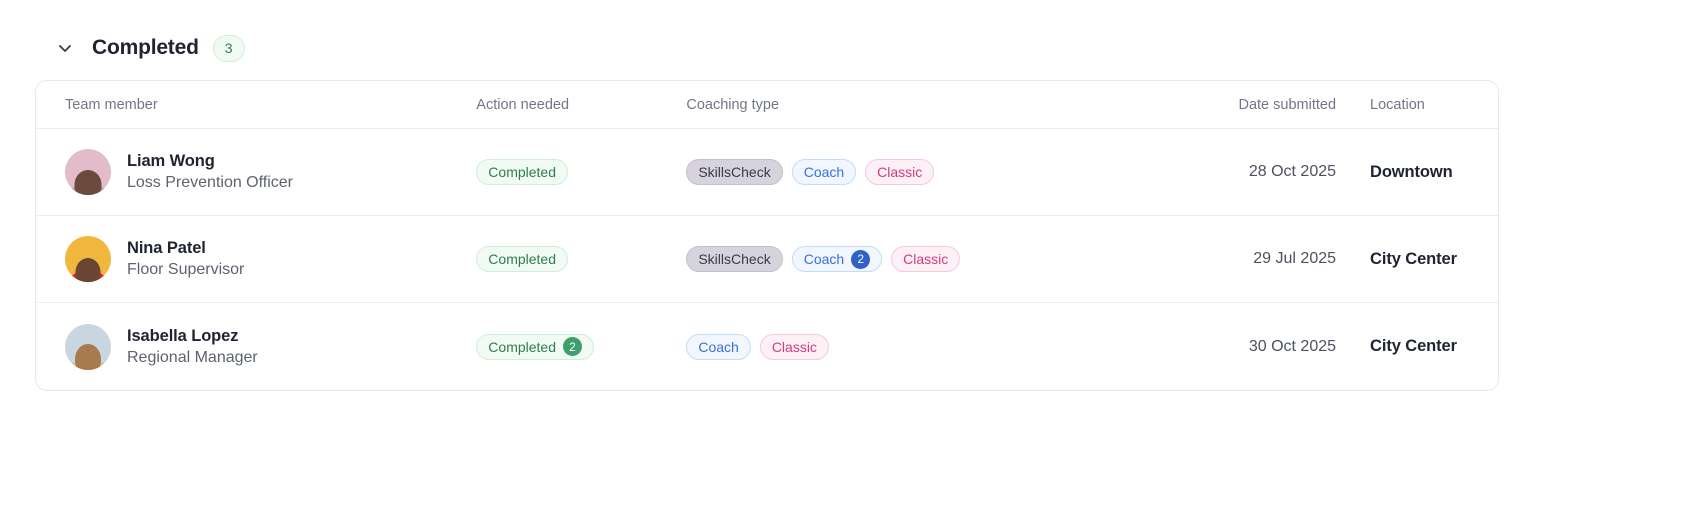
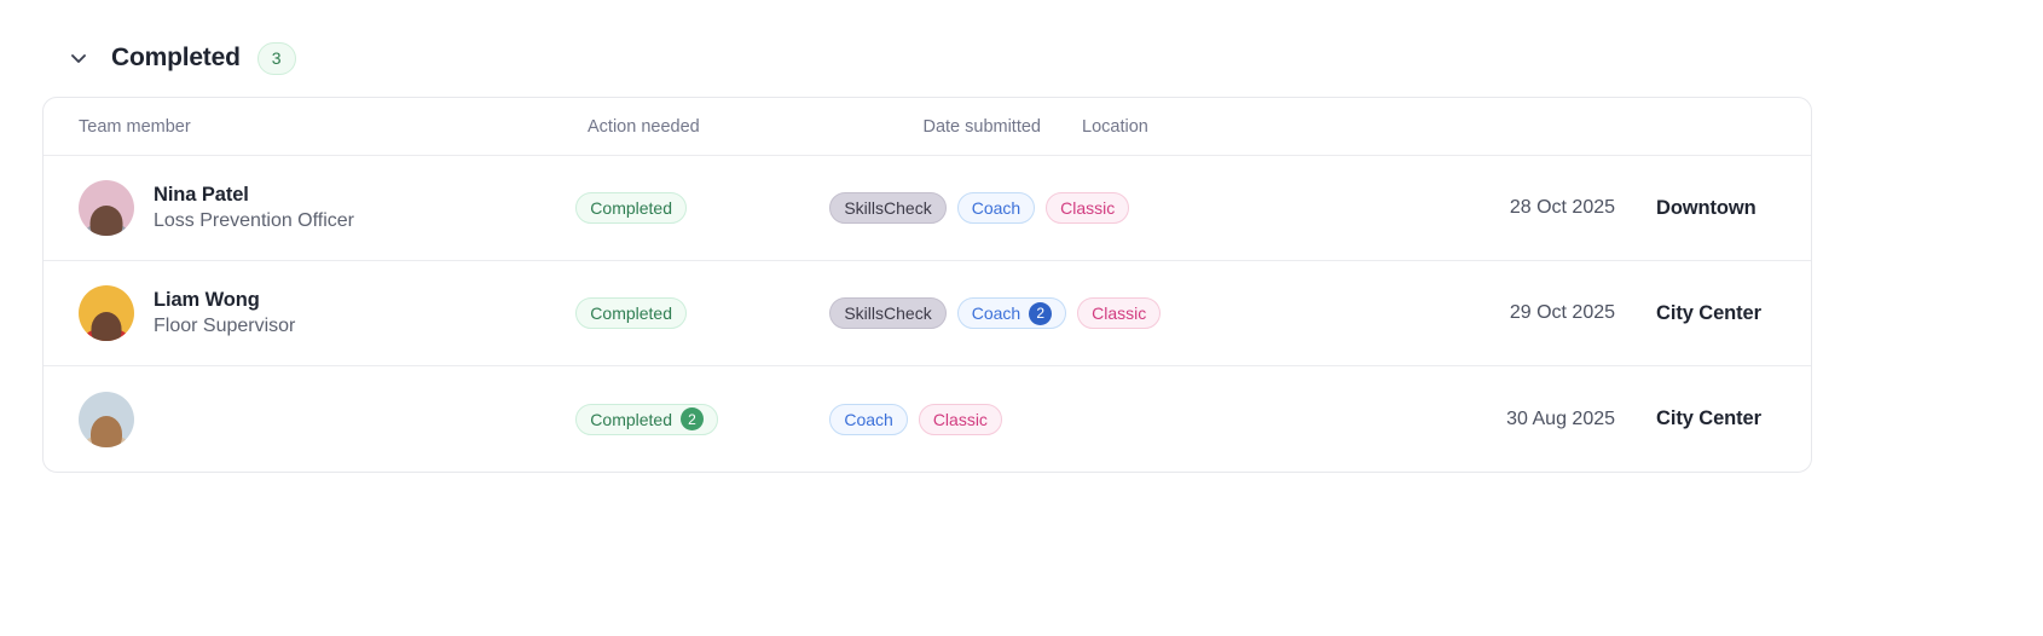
  Completed
  3
  Team member
  Action needed
- Coaching type
  Date submitted
  Location
- Liam Wong
+ Nina Patel
  Loss Prevention Officer
  Completed
  SkillsCheck
  Coach
  Classic
  28 Oct 2025
  Downtown
- Nina Patel
+ Liam Wong
  Floor Supervisor
  Completed
  SkillsCheck
  Coach
  2
  Classic
- 29 Jul 2025
+ 29 Oct 2025
  City Center
- Isabella Lopez
- Regional Manager
  Completed
  2
  Coach
  Classic
- 30 Oct 2025
+ 30 Aug 2025
  City Center
